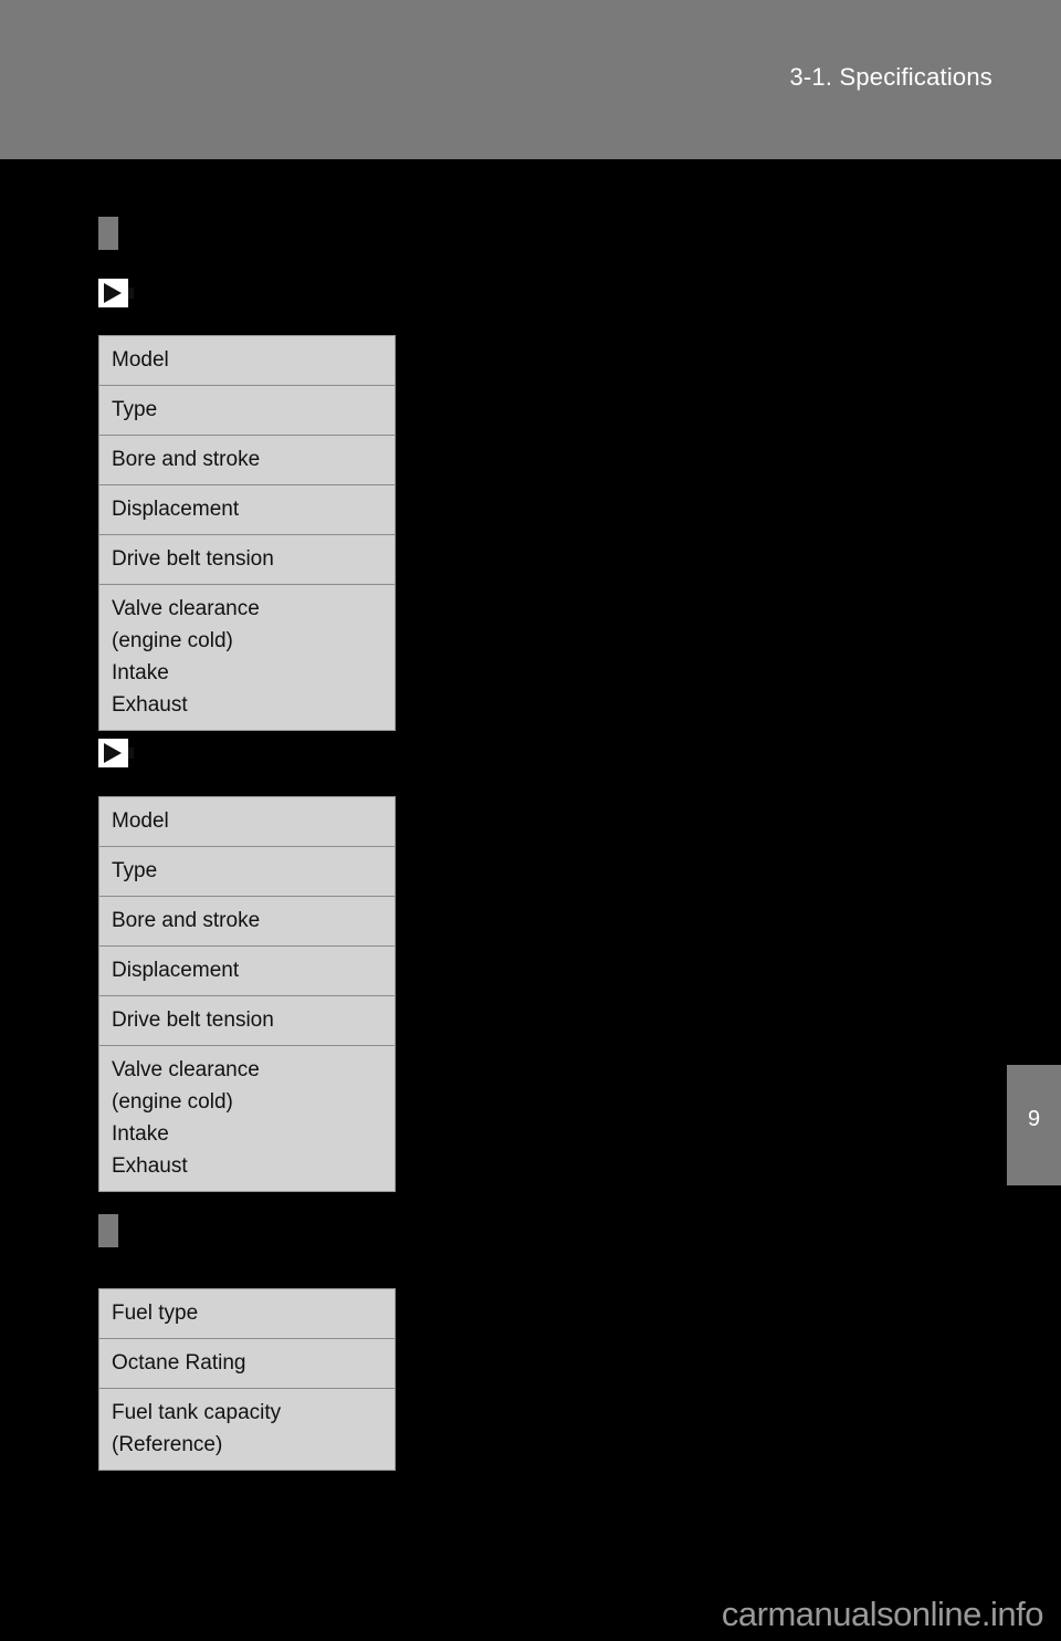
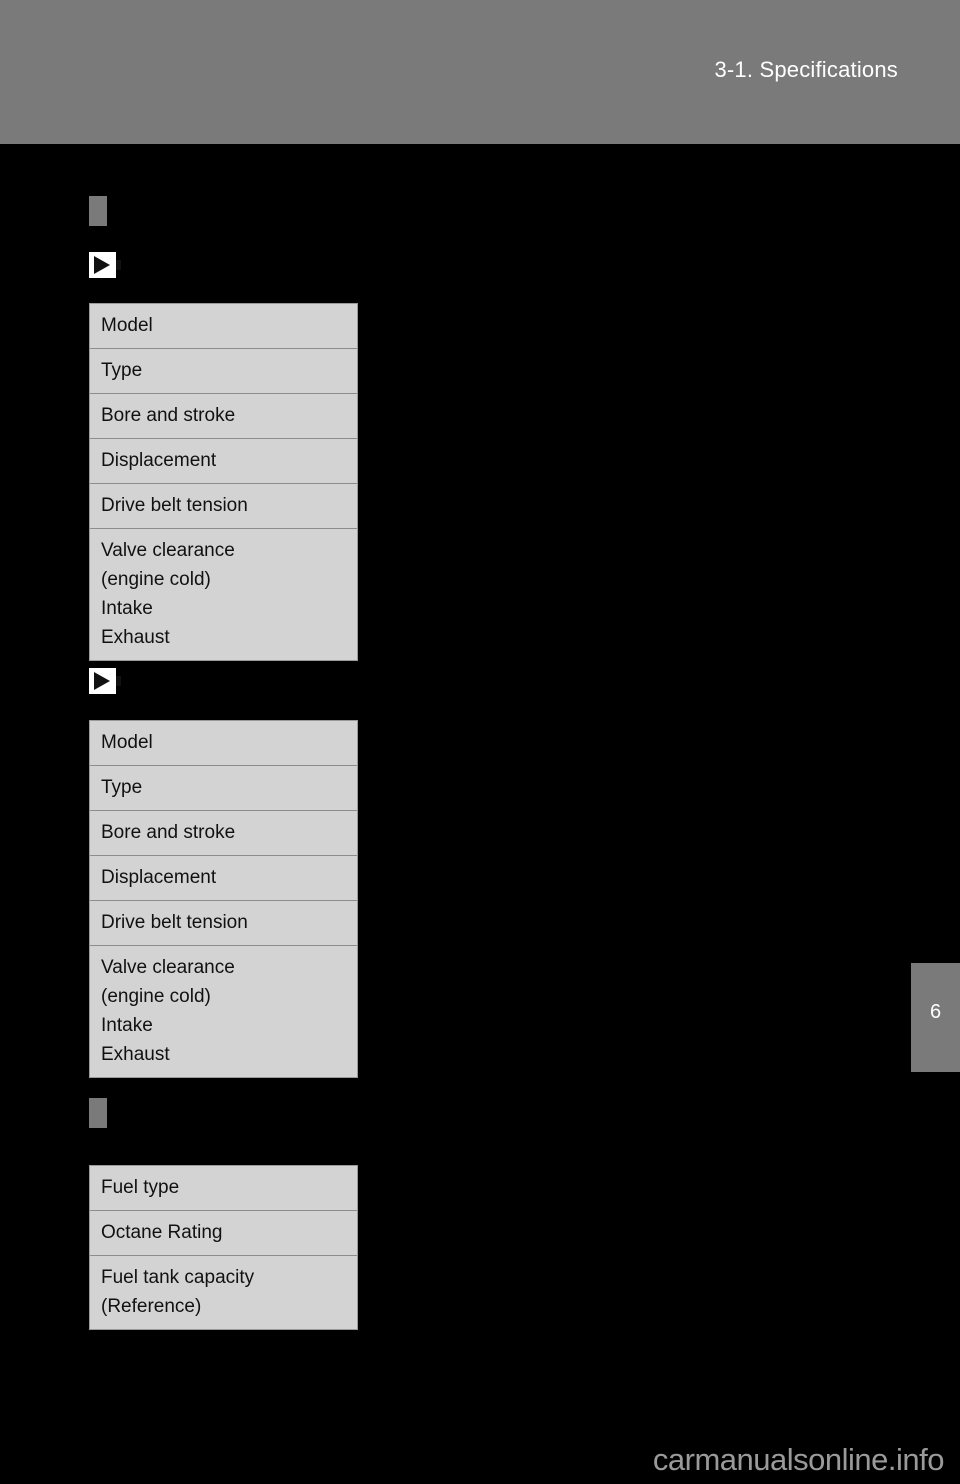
  3-1. Specifications
  Model
  Type
  Bore and stroke
  Displacement
  Drive belt tension
  Valve clearance
  (engine cold)
  Intake
  Exhaust
  Model
  Type
  Bore and stroke
  Displacement
  Drive belt tension
  Valve clearance
  (engine cold)
  Intake
  Exhaust
  Fuel type
  Octane Rating
  Fuel tank capacity
  (Reference)
- 9
+ 6
  carmanualsonline.info
